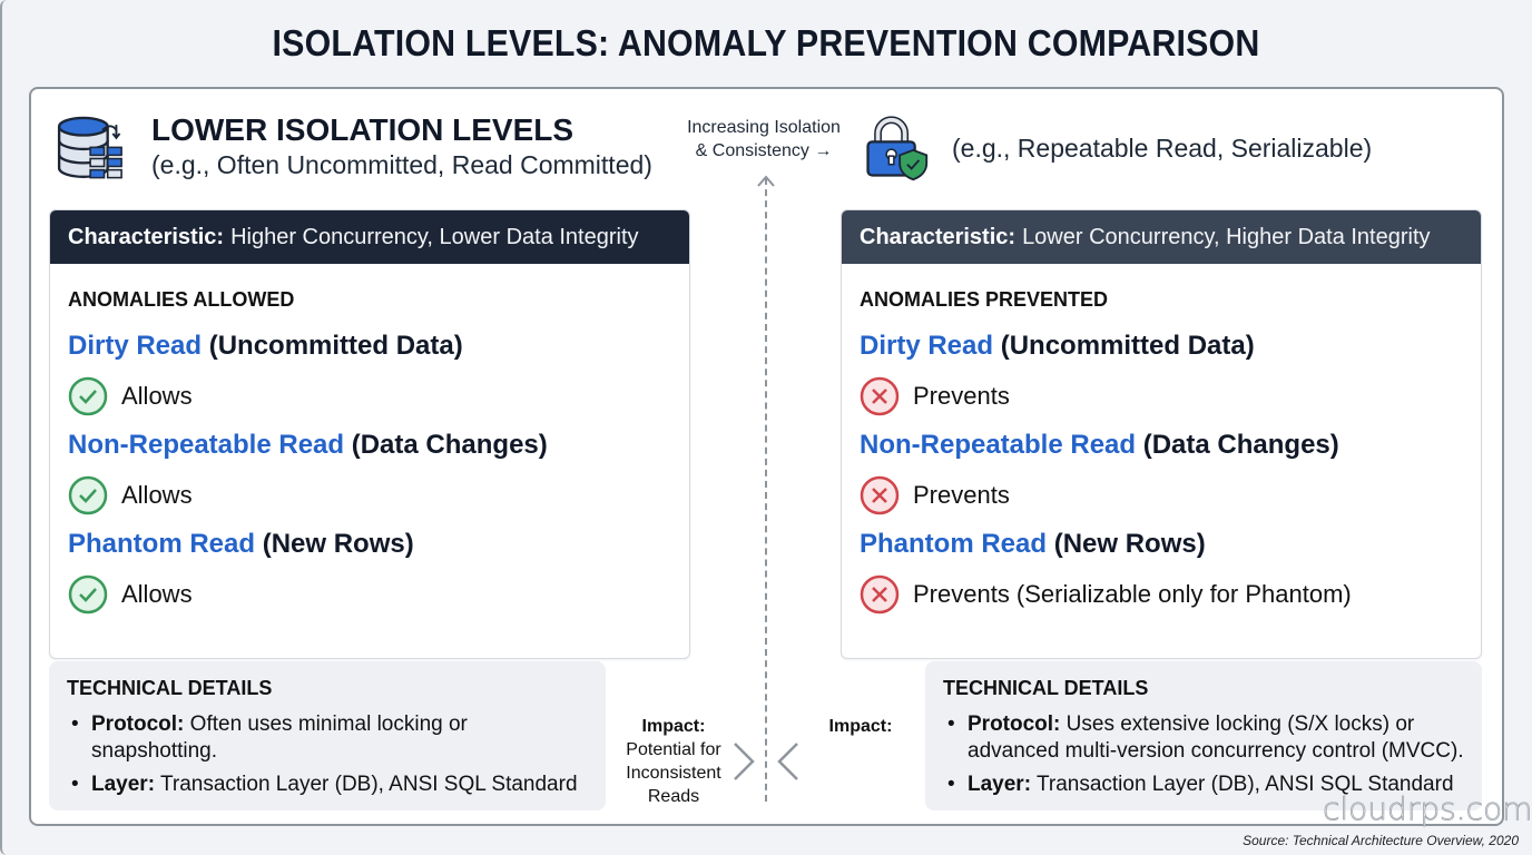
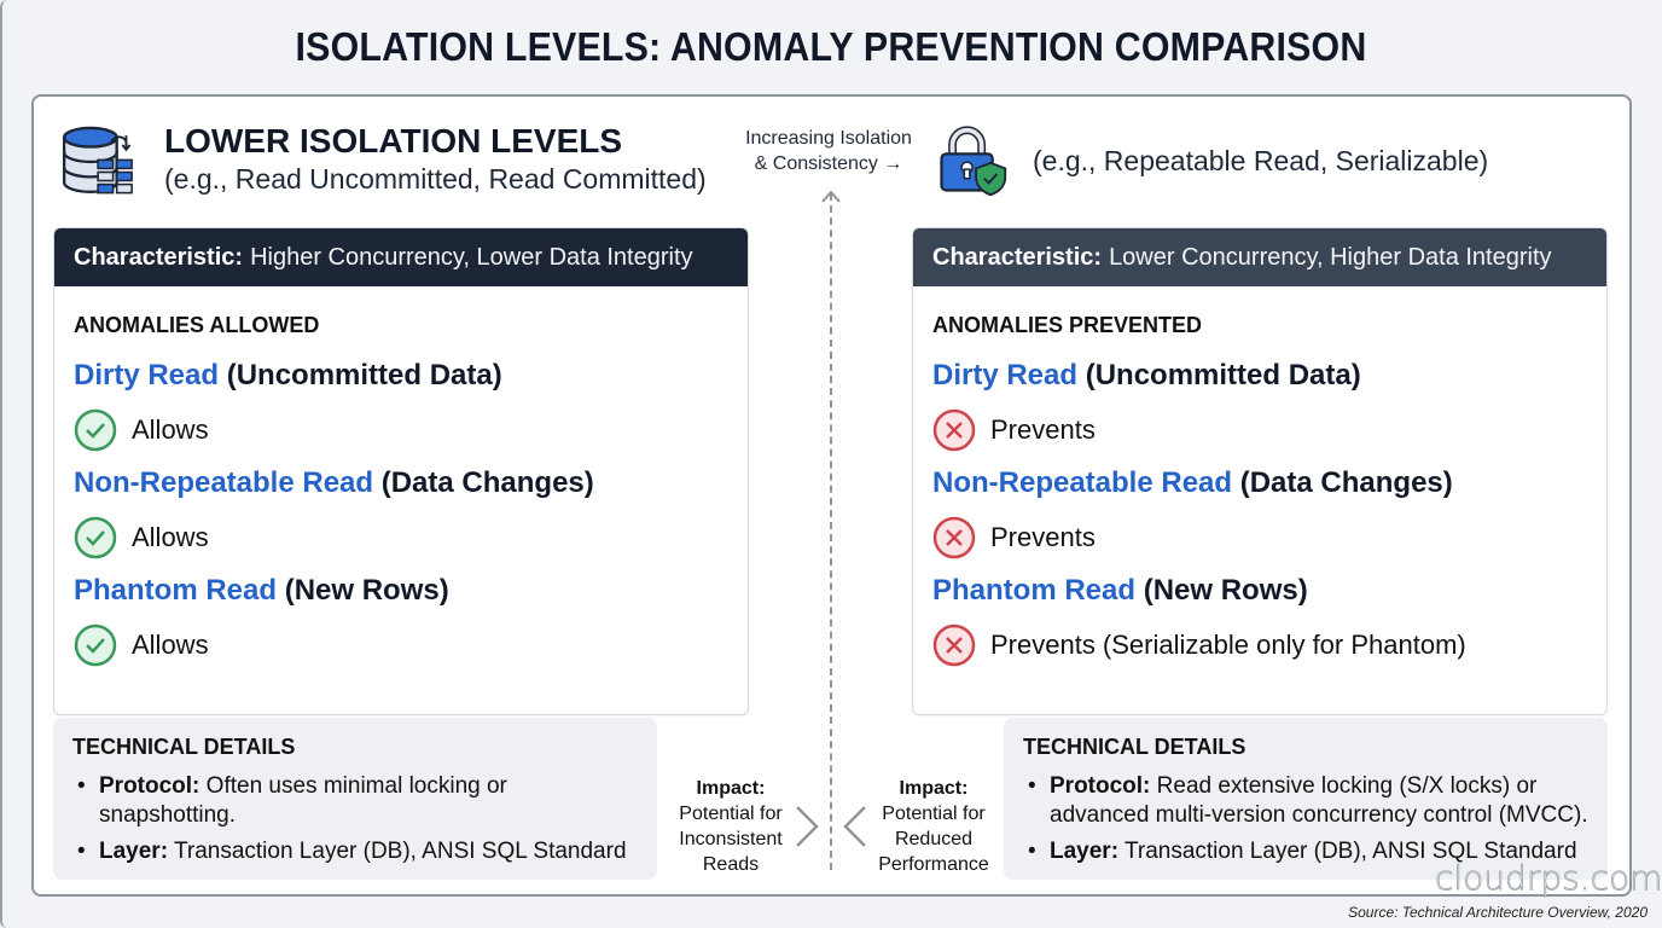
  ISOLATION LEVELS: ANOMALY PREVENTION COMPARISON
  LOWER ISOLATION LEVELS
- (e.g., Often Uncommitted, Read Committed)
+ (e.g., Read Uncommitted, Read Committed)
  (e.g., Repeatable Read, Serializable)
  Increasing Isolation
  & Consistency →
  Characteristic:
  Higher Concurrency, Lower Data Integrity
  ANOMALIES ALLOWED
  Dirty Read (Uncommitted Data)
  Allows
  Non-Repeatable Read (Data Changes)
  Allows
  Phantom Read (New Rows)
  Allows
  Characteristic:
  Lower Concurrency, Higher Data Integrity
  ANOMALIES PREVENTED
  Dirty Read (Uncommitted Data)
  Prevents
  Non-Repeatable Read (Data Changes)
  Prevents
  Phantom Read (New Rows)
  Prevents (Serializable only for Phantom)
  TECHNICAL DETAILS
  Protocol: Often uses minimal locking or snapshotting.
  Layer: Transaction Layer (DB), ANSI SQL Standard
  TECHNICAL DETAILS
- Protocol: Uses extensive locking (S/X locks) or advanced multi-version concurrency control (MVCC).
+ Protocol: Read extensive locking (S/X locks) or advanced multi-version concurrency control (MVCC).
  Layer: Transaction Layer (DB), ANSI SQL Standard
  Impact:
  Potential for Inconsistent Reads
  Impact:
+ Potential for Reduced Performance
  cloudrps.com
  Source: Technical Architecture Overview, 2020
